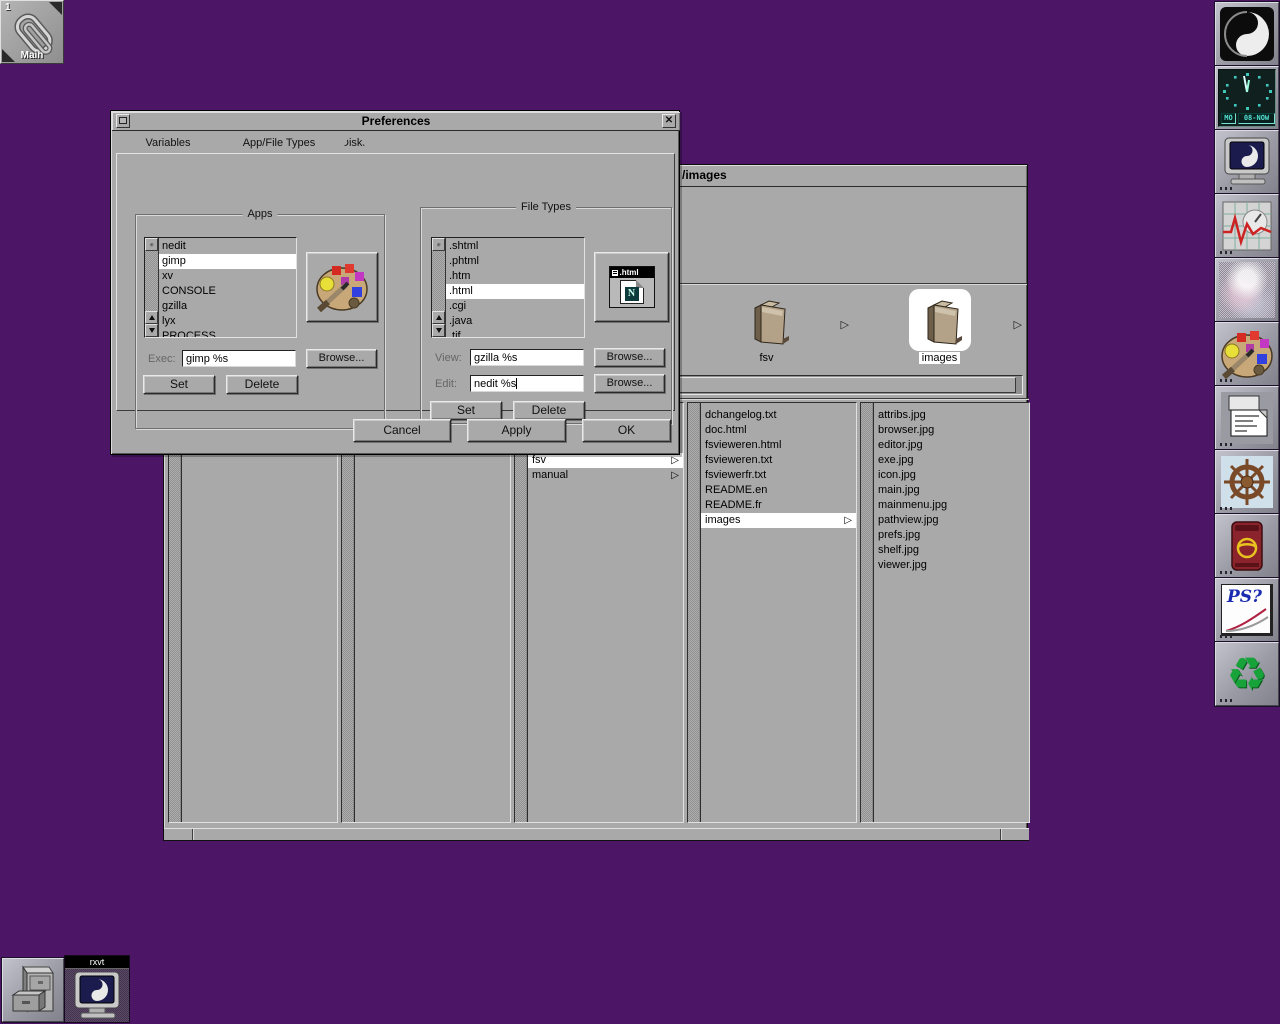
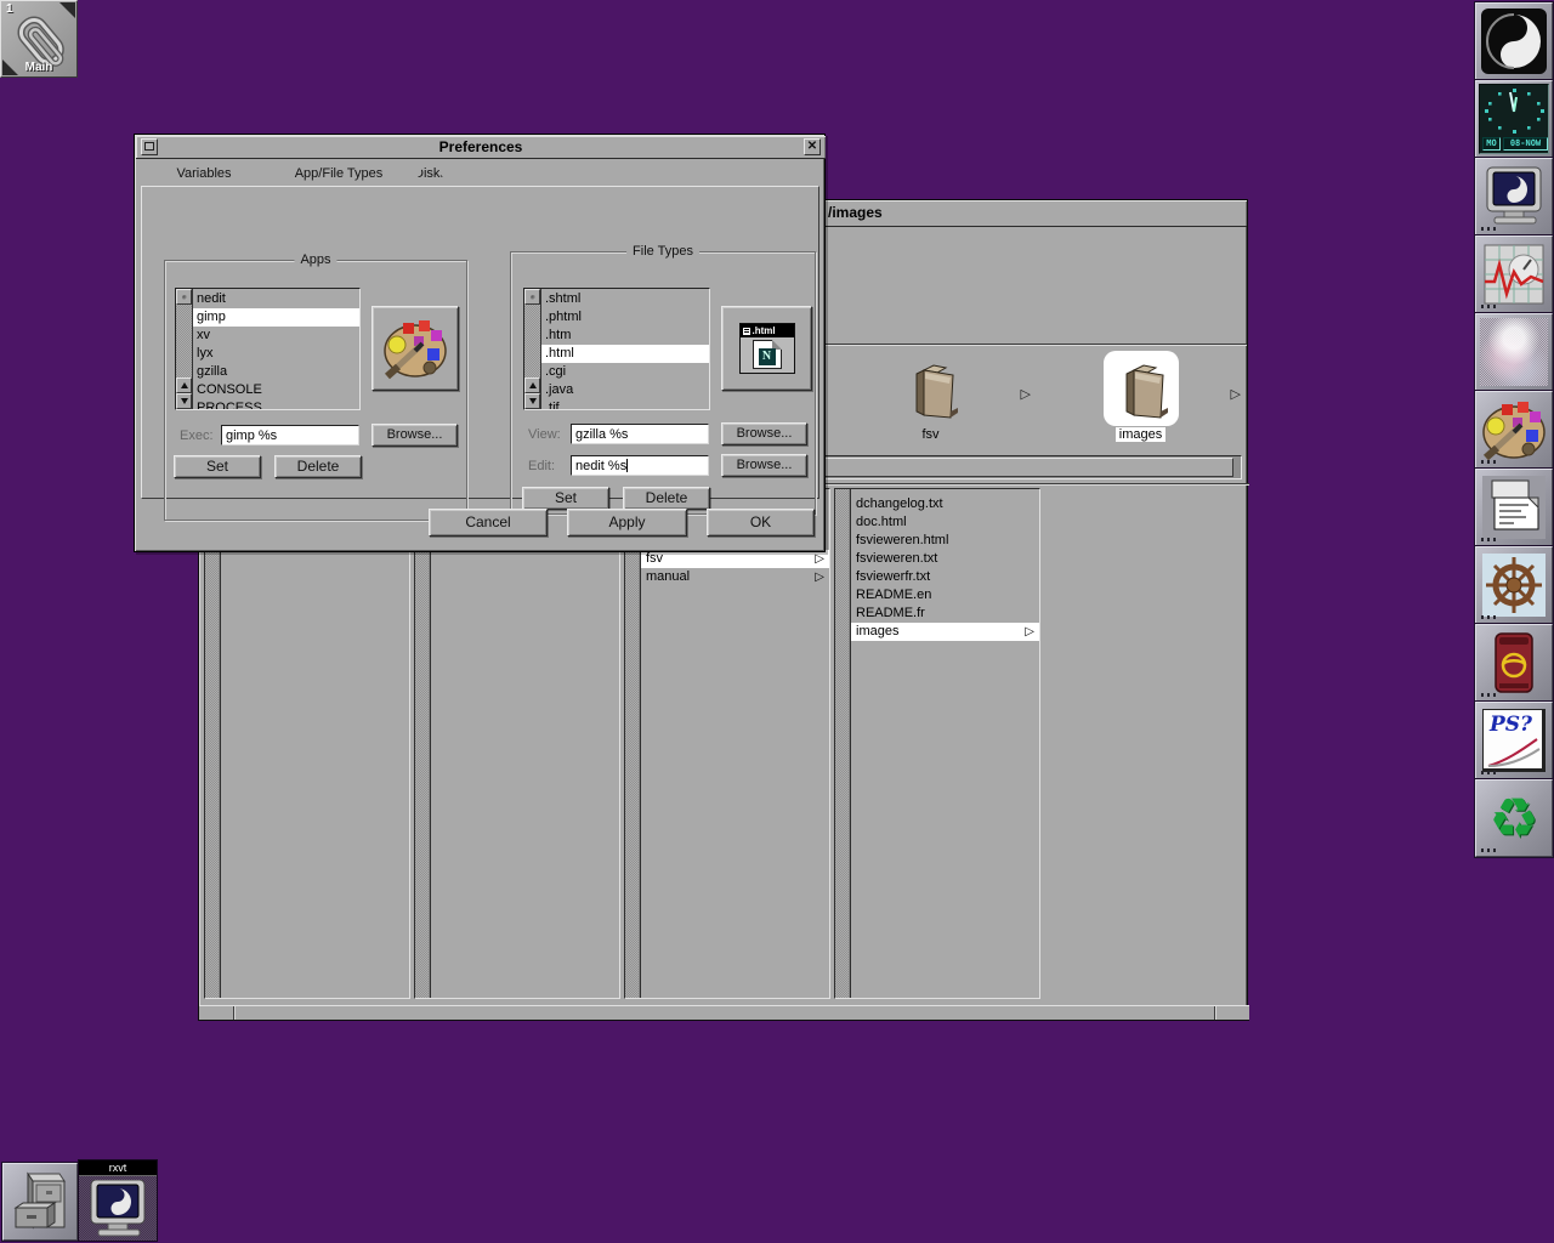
  1
  Main
  /images
  fsv
  ▷
  images
  ▷
  fsv
  ▷
  manual
  ▷
  dchangelog.txt
  doc.html
  fsvieweren.html
  fsvieweren.txt
  fsviewerfr.txt
  README.en
  README.fr
  images
  ▷
- attribs.jpg
- browser.jpg
- editor.jpg
- exe.jpg
- icon.jpg
- main.jpg
- mainmenu.jpg
- pathview.jpg
- prefs.jpg
- shelf.jpg
- viewer.jpg
  Preferences
  ✕
  Variables
  App/File Types
  Apps
  nedit
  gimp
  xv
- CONSOLE
+ lyx
  gzilla
- lyx
+ CONSOLE
  PROCESS
  Exec:
  gimp %s
  Browse...
  Set
  Delete
  File Types
  .shtml
  .phtml
  .htm
  .html
  .cgi
  .java
  .tif
  .html
  N
  View:
  gzilla %s
  Browse...
  Edit:
  nedit %s
  Browse...
  Set
  Delete
  Cancel
  Apply
  OK
  MO
  08-NOW
  PS?
  ♻
  rxvt
